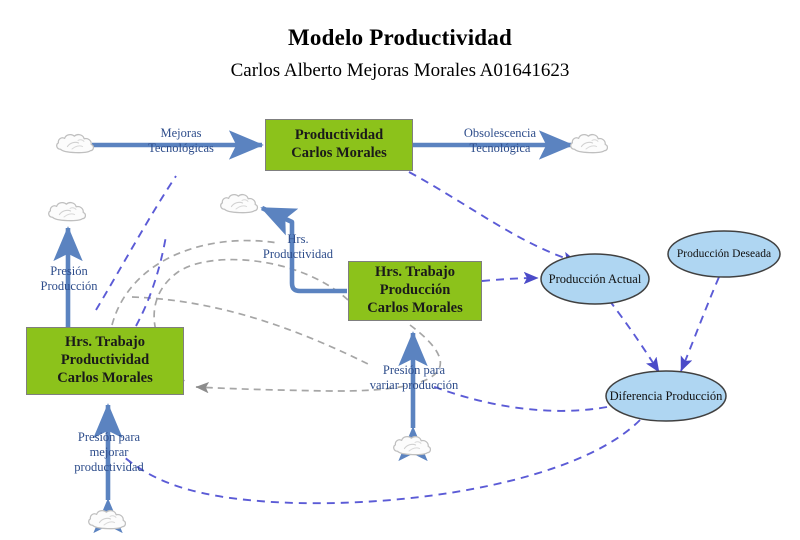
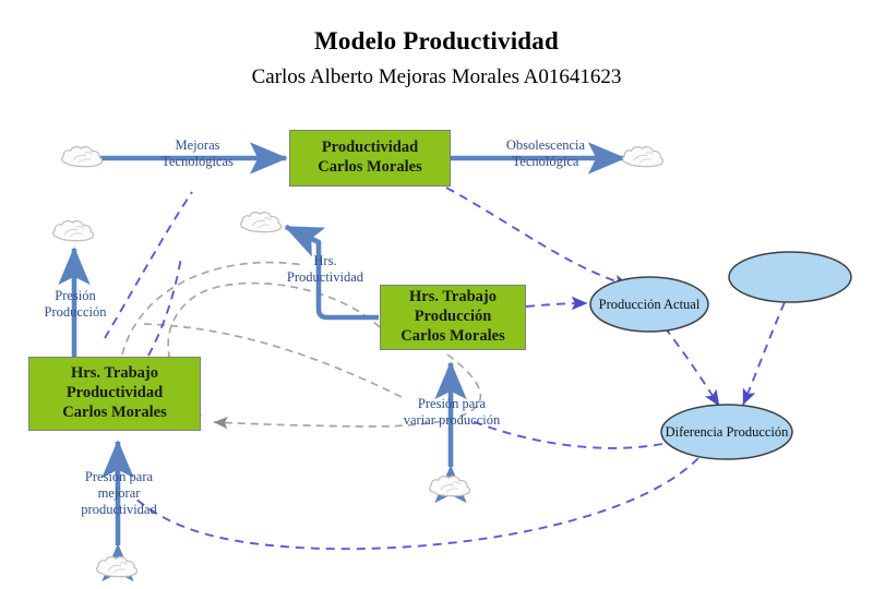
  Modelo Productividad
  Carlos Alberto Mejoras Morales A01641623
  Productividad
  Carlos Morales
  Hrs. Trabajo
  Producción
  Carlos Morales
  Hrs. Trabajo
  Productividad
  Carlos Morales
  Producción Actual
- Producción Deseada
  Diferencia Producción
  Mejoras
  Tecnológicas
  Obsolescencia
  Tecnológica
  Hrs.
  Productividad
  Presión
  Producción
  Presión para
  mejorar
  productividad
  Presión para
  variar producción
